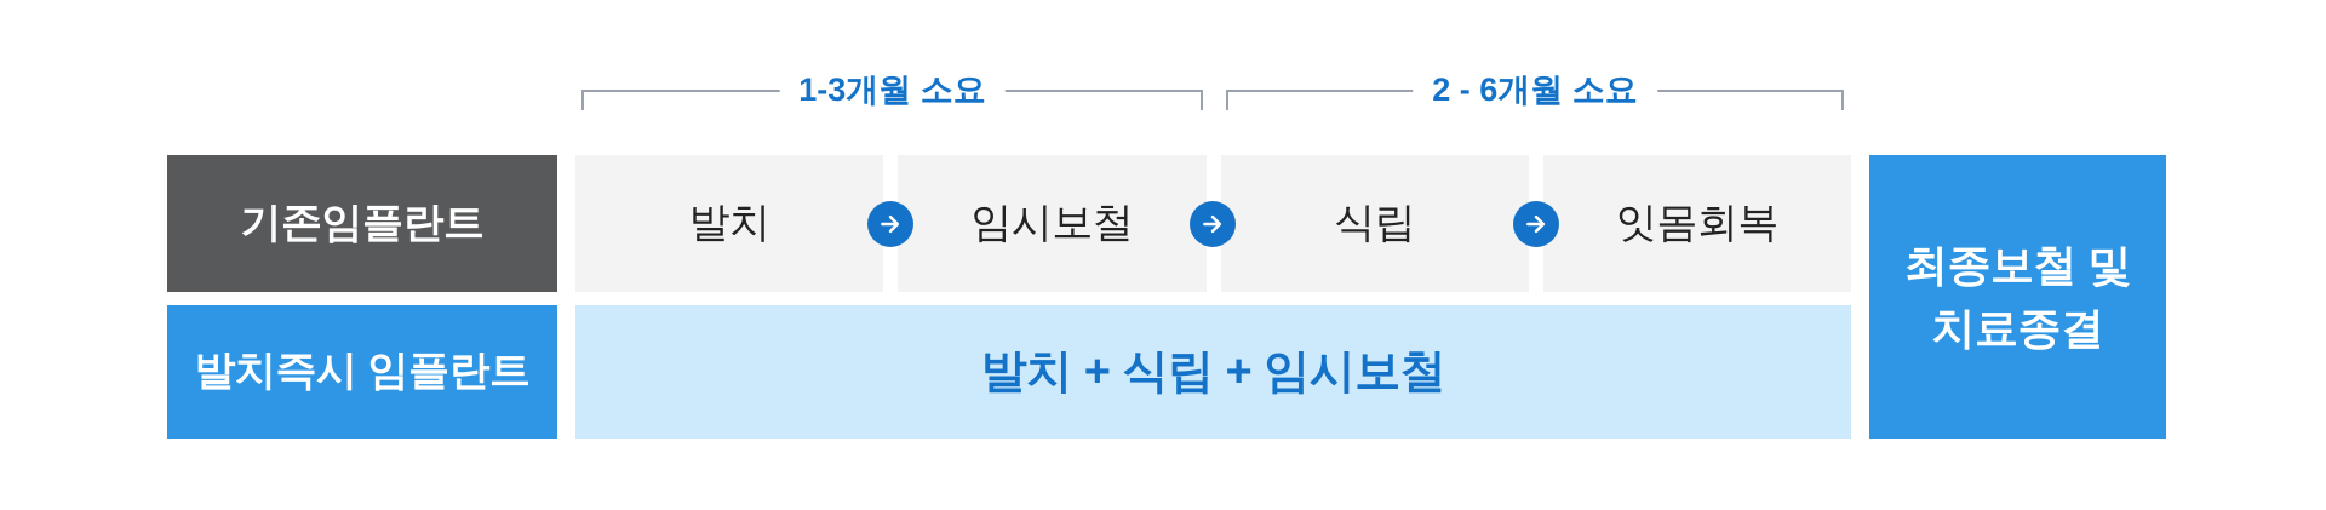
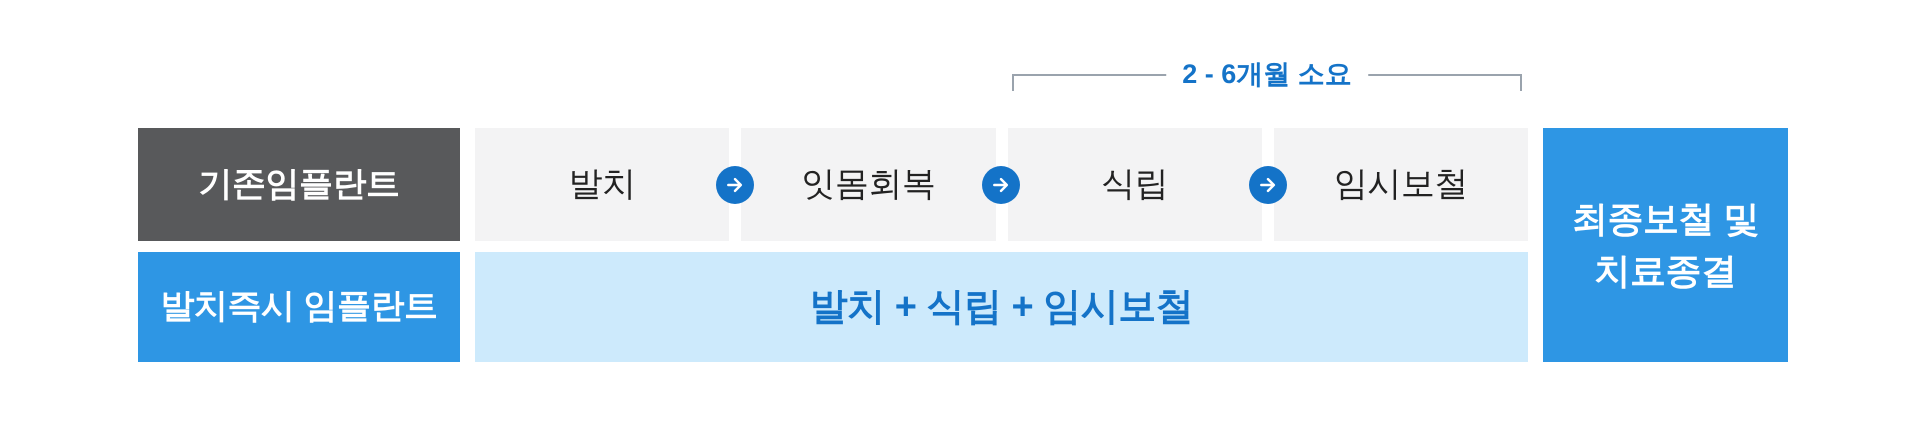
- 1-3개월 소요
  2 - 6개월 소요
  기존임플란트
  발치즉시 임플란트
  발치
- 임시보철
+ 잇몸회복
  식립
- 잇몸회복
+ 임시보철
  발치 + 식립 + 임시보철
  최종보철 및
  치료종결
